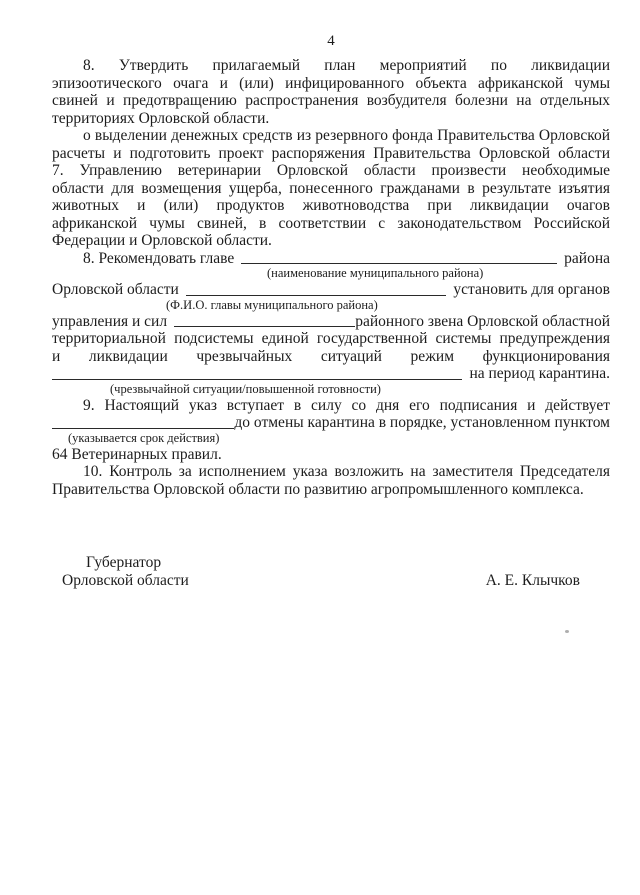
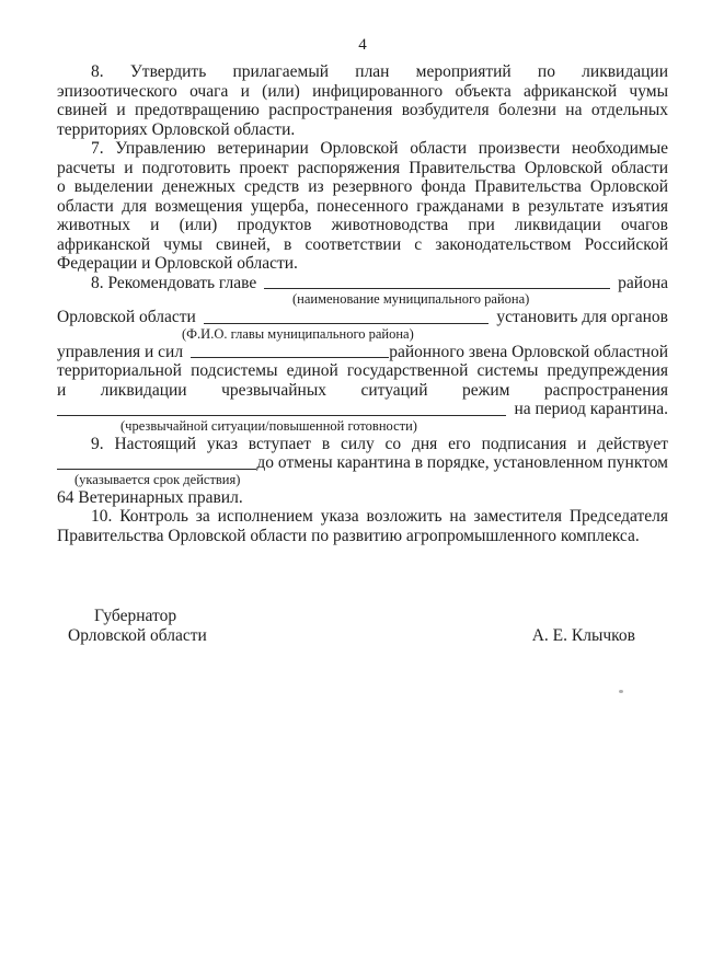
  4
  8. Утвердить прилагаемый план мероприятий по ликвидации
  эпизоотического очага и (или) инфицированного объекта африканской чумы
  свиней и предотвращению распространения возбудителя болезни на отдельных
  территориях Орловской области.
- о выделении денежных средств из резервного фонда Правительства Орловской
+ 7. Управлению ветеринарии Орловской области произвести необходимые
  расчеты и подготовить проект распоряжения Правительства Орловской области
- 7. Управлению ветеринарии Орловской области произвести необходимые
+ о выделении денежных средств из резервного фонда Правительства Орловской
  области для возмещения ущерба, понесенного гражданами в результате изъятия
  животных и (или) продуктов животноводства при ликвидации очагов
  африканской чумы свиней, в соответствии с законодательством Российской
  Федерации и Орловской области.
  8. Рекомендовать главе
  района
  (наименование муниципального района)
  Орловской области
  установить для органов
  (Ф.И.О. главы муниципального района)
  управления и сил
  районного звена Орловской областной
  территориальной подсистемы единой государственной системы предупреждения
- и ликвидации чрезвычайных ситуаций режим функционирования
+ и ликвидации чрезвычайных ситуаций режим распространения
  на период карантина.
  (чрезвычайной ситуации/повышенной готовности)
  9. Настоящий указ вступает в силу со дня его подписания и действует
  до отмены карантина в порядке, установленном пунктом
  (указывается срок действия)
  64 Ветеринарных правил.
  10. Контроль за исполнением указа возложить на заместителя Председателя
  Правительства Орловской области по развитию агропромышленного комплекса.
  Губернатор
  Орловской области
  А. Е. Клычков
